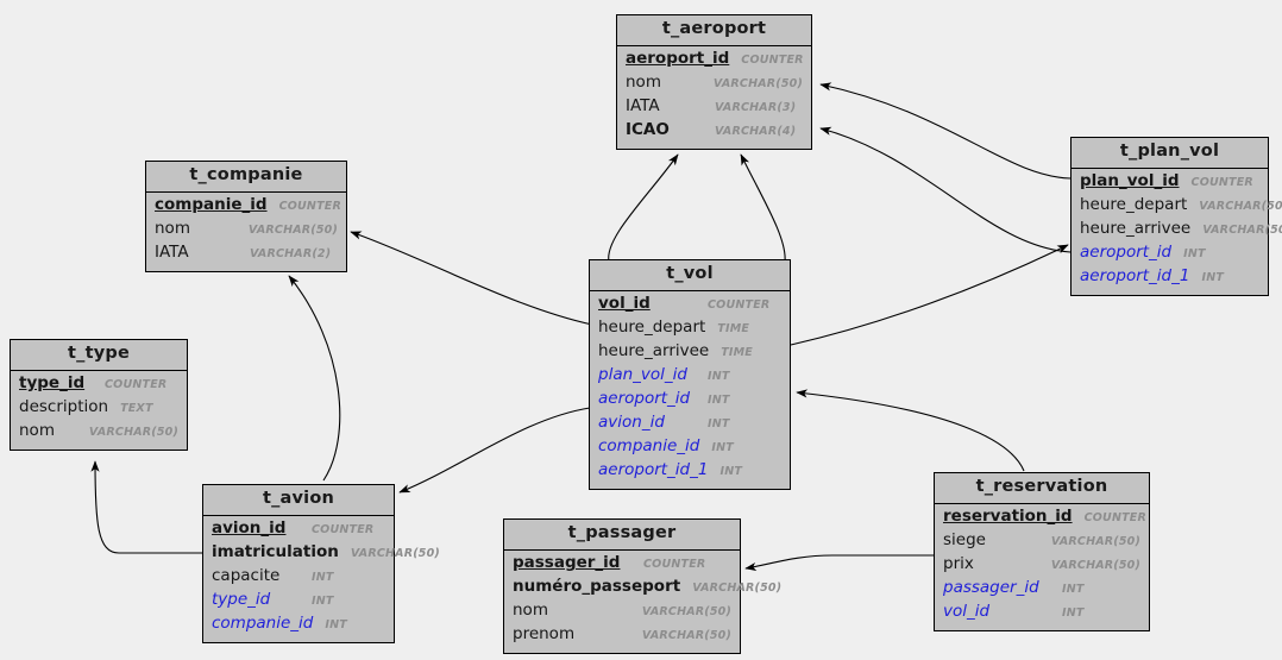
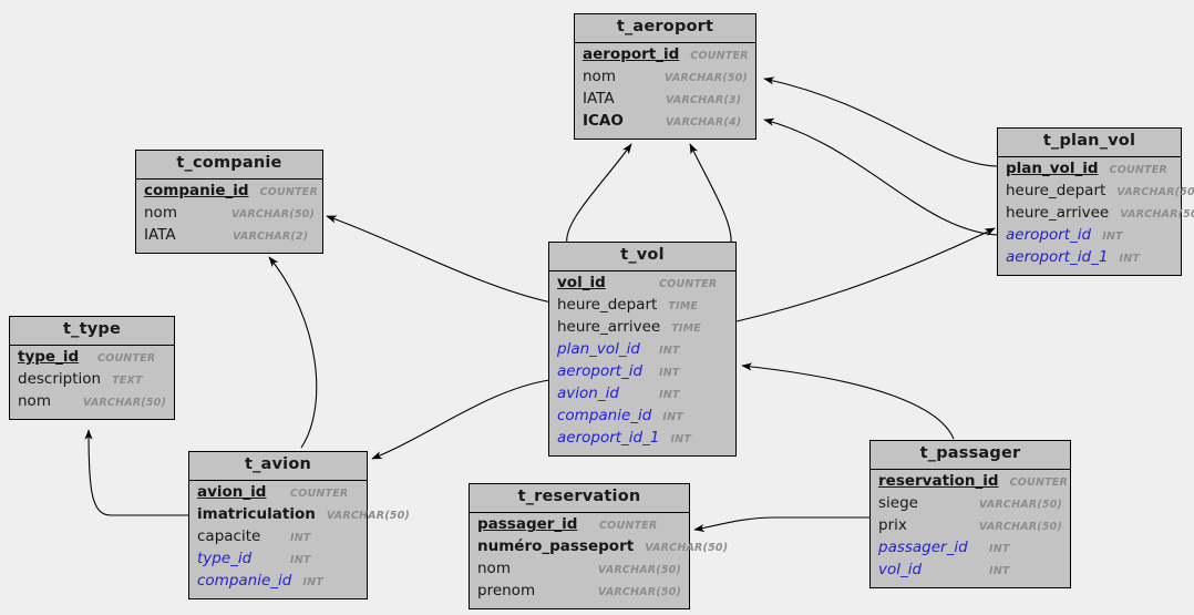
  t_aeroport
  aeroport_id
  COUNTER
  nom
  VARCHAR(50)
  IATA
  VARCHAR(3)
  ICAO
  VARCHAR(4)
  t_companie
  companie_id
  COUNTER
  nom
  VARCHAR(50)
  IATA
  VARCHAR(2)
  t_plan_vol
  plan_vol_id
  COUNTER
  heure_depart
  VARCHAR(50
  heure_arrivee
  VARCHAR(5
  aeroport_id
  INT
  aeroport_id_1
  INT
  t_vol
  vol_id
  COUNTER
  heure_depart
  TIME
  heure_arrivee
  TIME
  plan_vol_id
  INT
  aeroport_id
  INT
  avion_id
  INT
  companie_id
  INT
  aeroport_id_1
  INT
  t_type
  type_id
  COUNTER
  description
  TEXT
  nom
  VARCHAR(50)
  t_avion
  avion_id
  COUNTER
  imatriculation
  VARCHAR(50)
  capacite
  INT
  type_id
  INT
  companie_id
  INT
- t_passager
+ t_reservation
  passager_id
  COUNTER
  numéro_passeport
  VARCHAR(50)
  nom
  VARCHAR(50)
  prenom
  VARCHAR(50)
- t_reservation
+ t_passager
  reservation_id
  COUNTER
  siege
  VARCHAR(50)
  prix
  VARCHAR(50)
  passager_id
  INT
  vol_id
  INT
